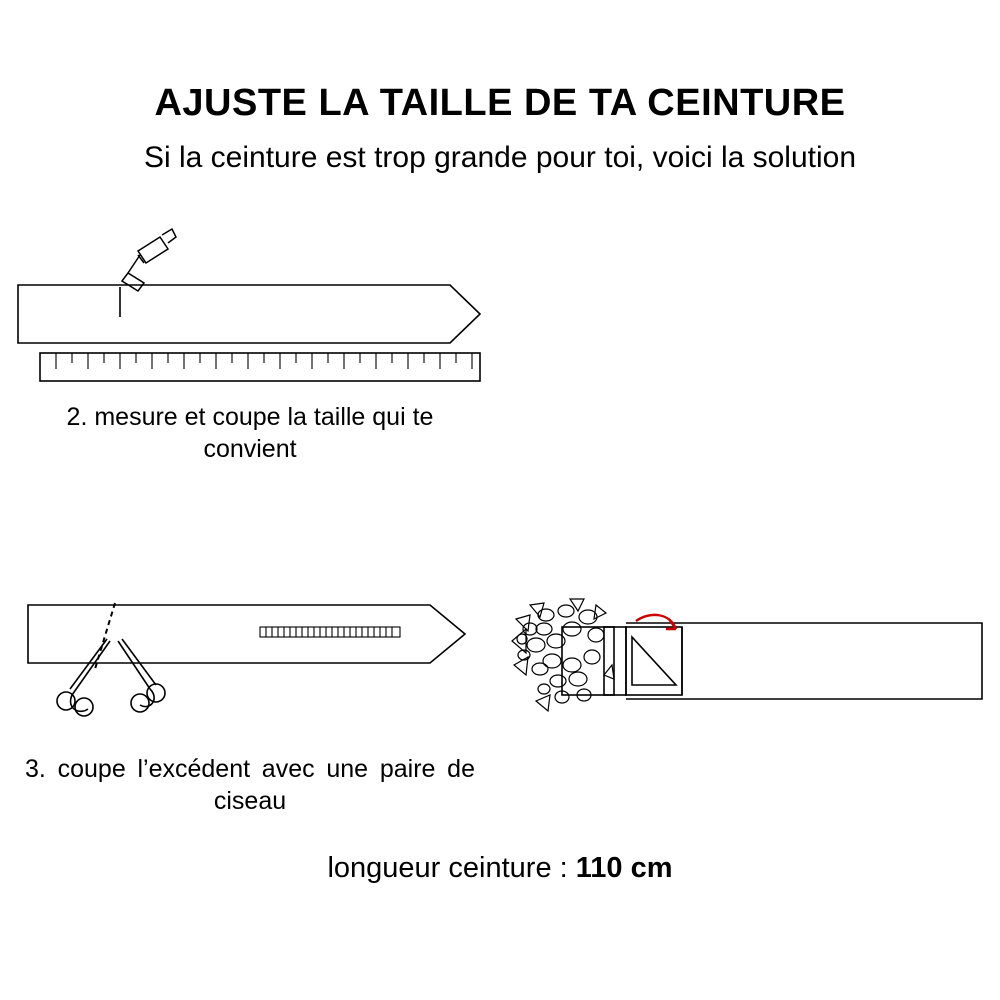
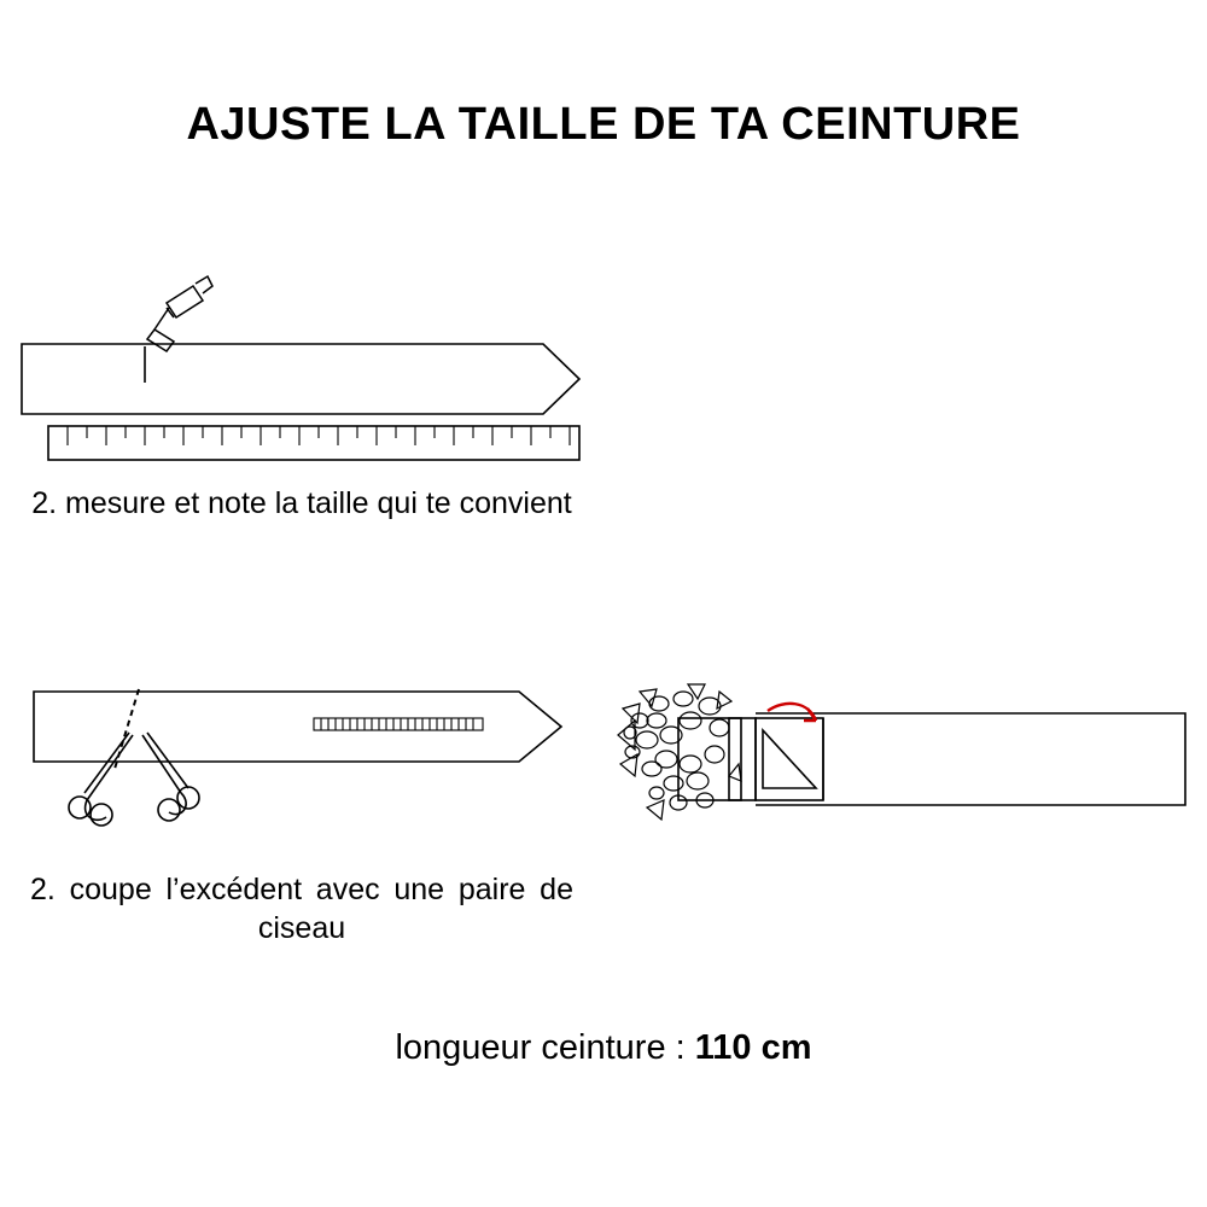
  AJUSTE LA TAILLE DE TA CEINTURE
- Si la ceinture est trop grande pour toi, voici la solution
- 2. mesure et coupe la taille qui te convient
+ 2. mesure et note la taille qui te convient
- 3. coupe l’excédent avec une paire de ciseau
+ 2. coupe l’excédent avec une paire de ciseau
  longueur ceinture : 110 cm
